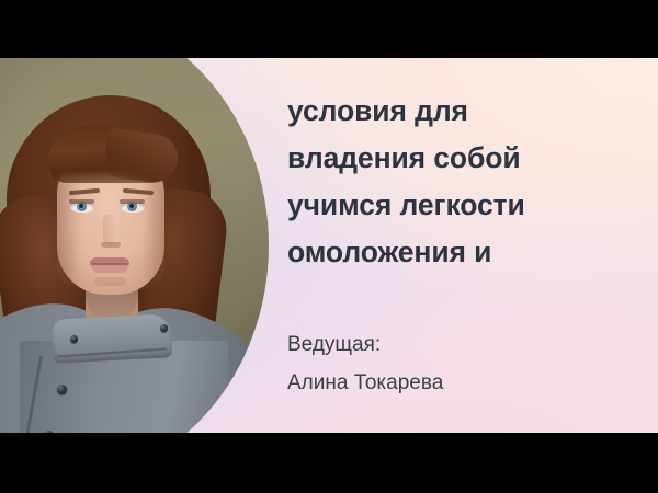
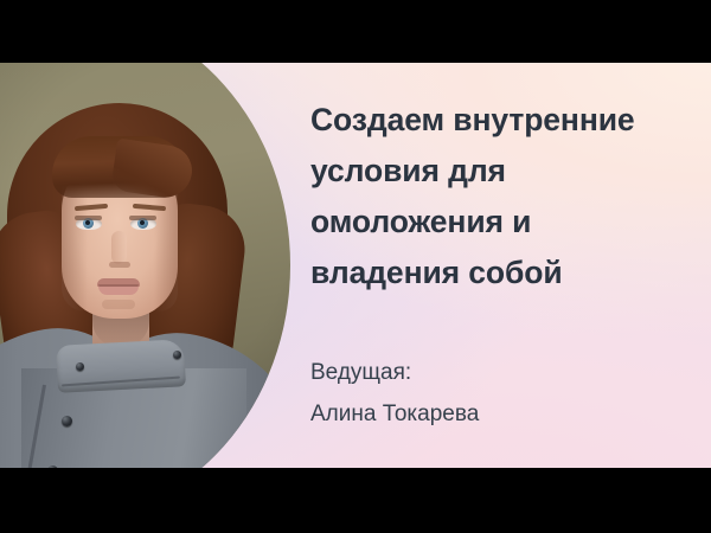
+ Создаем внутренние
  условия для
- владения собой
+ омоложения и
- учимся легкости
- омоложения и
+ владения собой
  Ведущая:
  Алина Токарева
